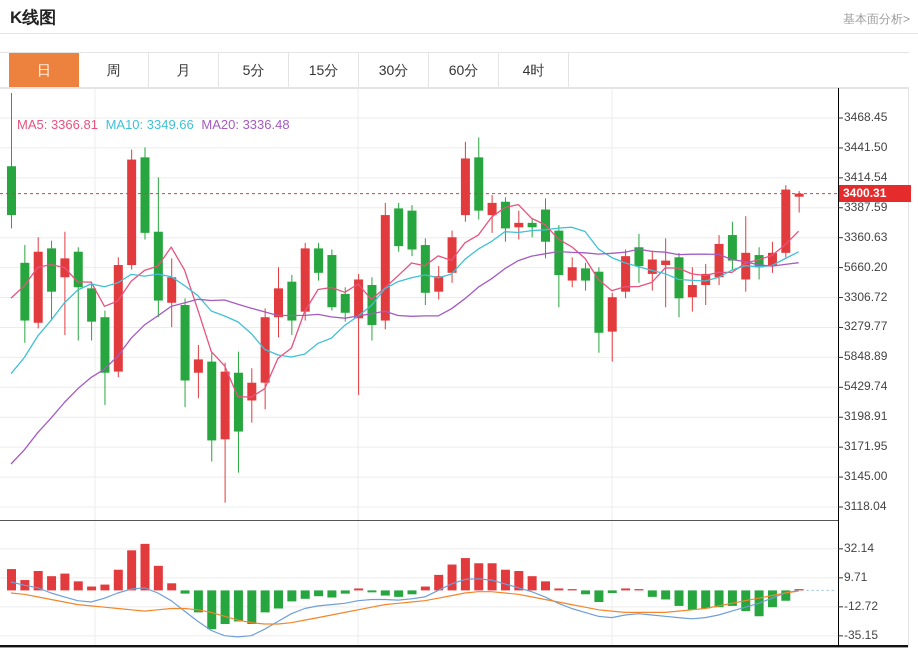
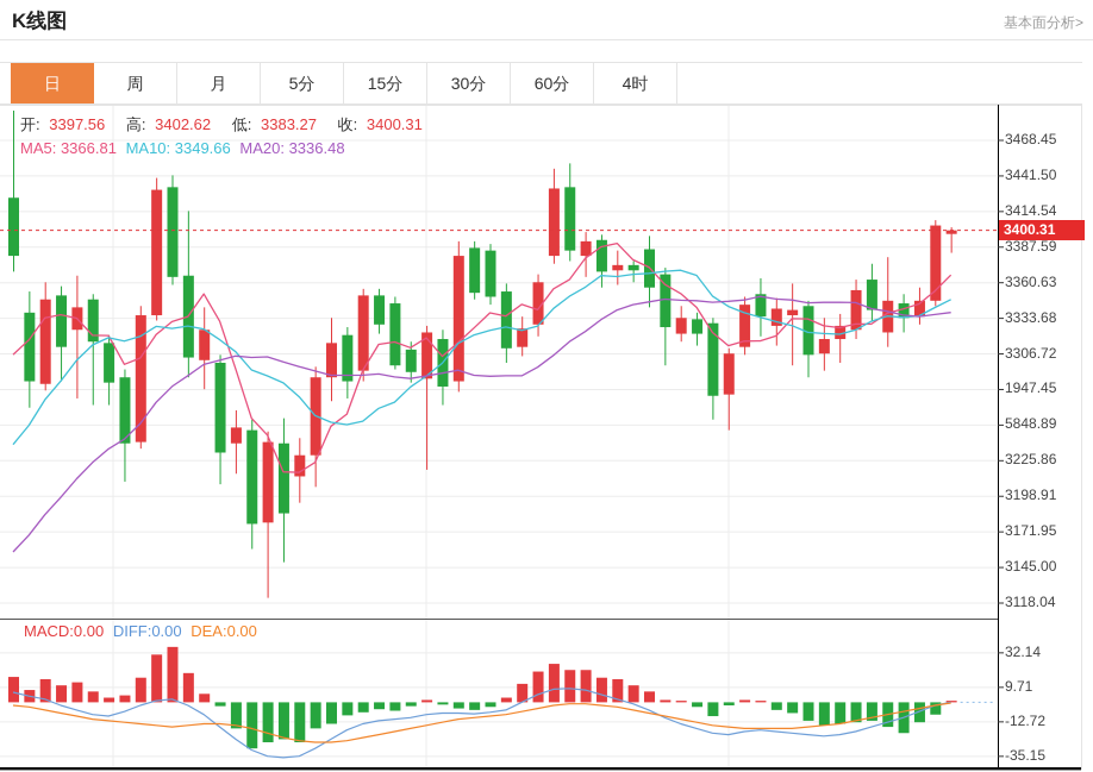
  K线图
  基本面分析>
  日
  周
  月
  5分
  15分
  30分
  60分
  4时
+ 开: 3397.56 高: 3402.62 低: 3383.27 收: 3400.31
  MA5: 3366.81 MA10: 3349.66 MA20: 3336.48
+ MACD:0.00 DIFF:0.00 DEA:0.00
  3400.31
  3468.45
  3441.50
  3414.54
  3387.59
  3360.63
- 5660.20
+ 3333.68
  3306.72
- 3279.77
+ 1947.45
  5848.89
- 5429.74
+ 3225.86
  3198.91
  3171.95
  3145.00
  3118.04
  32.14
  9.71
  -12.72
  -35.15
